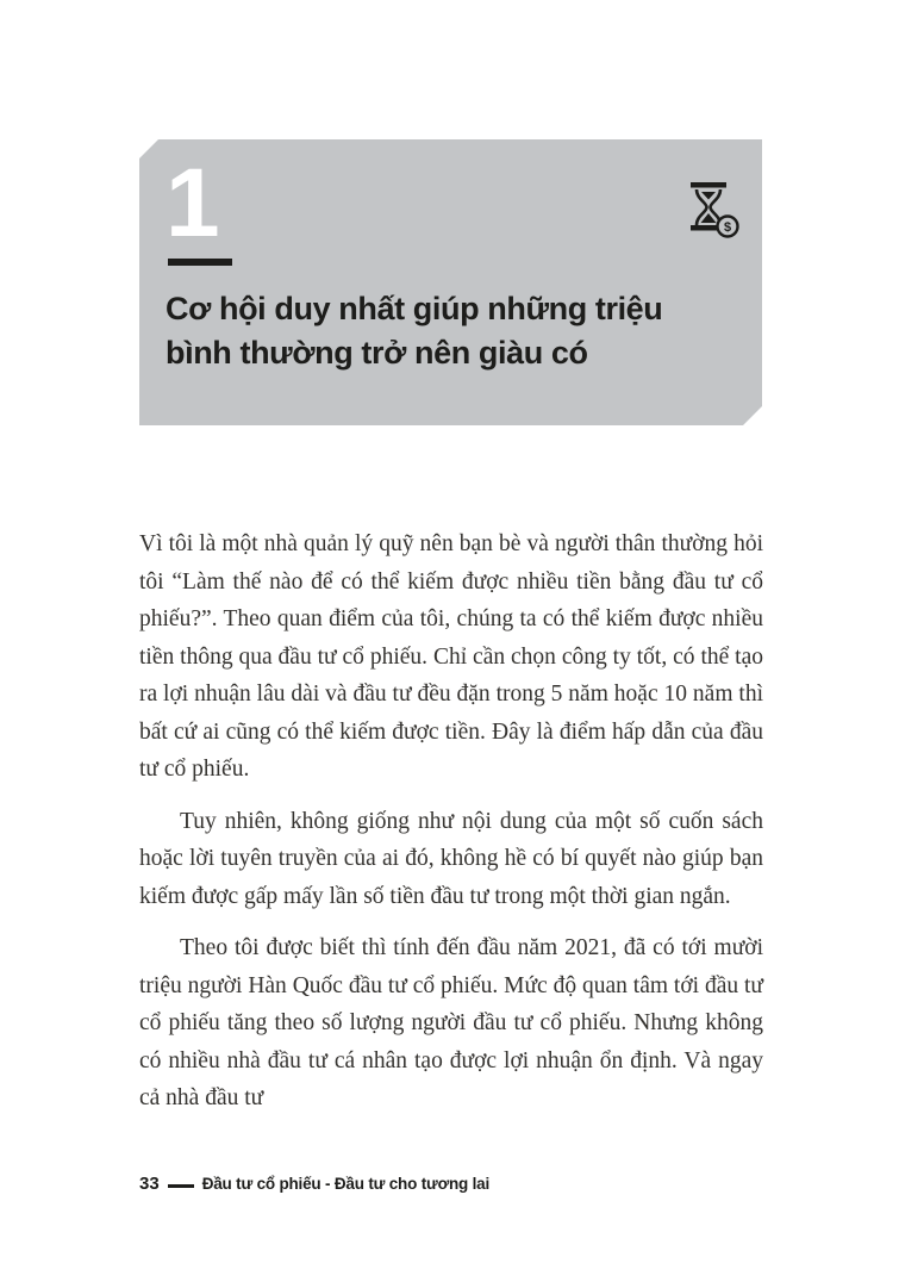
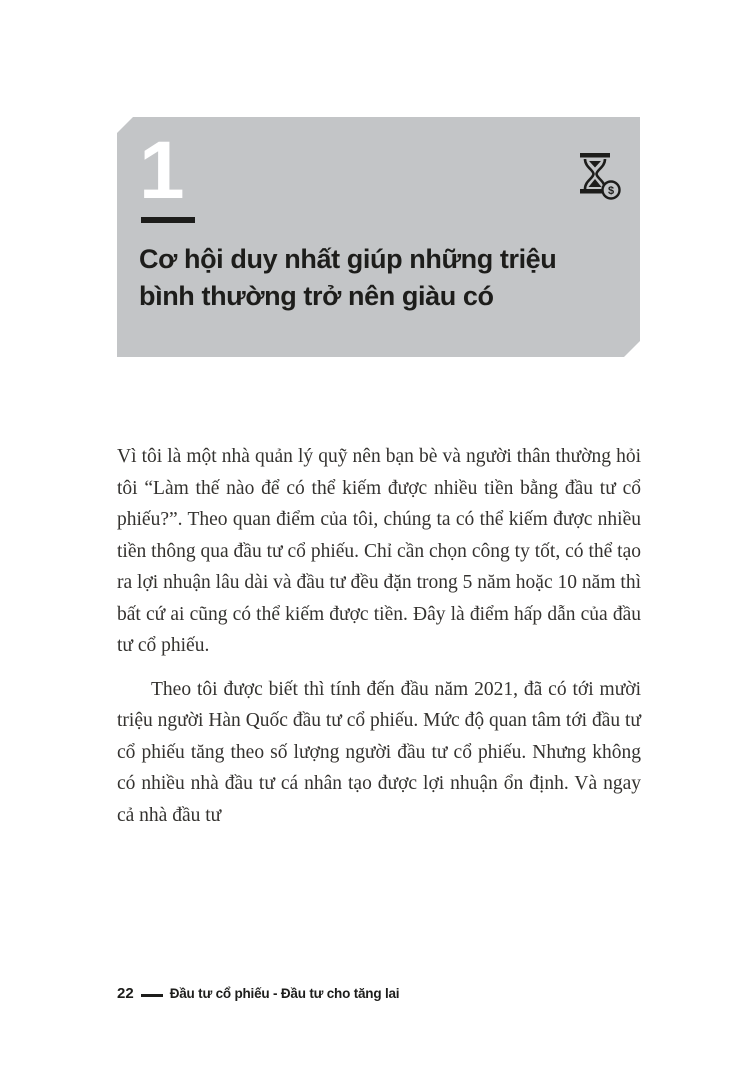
  1
  $
  Cơ hội duy nhất giúp những triệu bình thường trở nên giàu có
  Vì tôi là một nhà quản lý quỹ nên bạn bè và người thân thường hỏi tôi “Làm thế nào để có thể kiếm được nhiều tiền bằng đầu tư cổ phiếu?”. Theo quan điểm của tôi, chúng ta có thể kiếm được nhiều tiền thông qua đầu tư cổ phiếu. Chỉ cần chọn công ty tốt, có thể tạo ra lợi nhuận lâu dài và đầu tư đều đặn trong 5 năm hoặc 10 năm thì bất cứ ai cũng có thể kiếm được tiền. Đây là điểm hấp dẫn của đầu tư cổ phiếu.
- Tuy nhiên, không giống như nội dung của một số cuốn sách hoặc lời tuyên truyền của ai đó, không hề có bí quyết nào giúp bạn kiếm được gấp mấy lần số tiền đầu tư trong một thời gian ngắn.
  Theo tôi được biết thì tính đến đầu năm 2021, đã có tới mười triệu người Hàn Quốc đầu tư cổ phiếu. Mức độ quan tâm tới đầu tư cổ phiếu tăng theo số lượng người đầu tư cổ phiếu. Nhưng không có nhiều nhà đầu tư cá nhân tạo được lợi nhuận ổn định. Và ngay cả nhà đầu tư
- 33
+ 22
- Đầu tư cổ phiếu - Đầu tư cho tương lai
+ Đầu tư cổ phiếu - Đầu tư cho tăng lai
